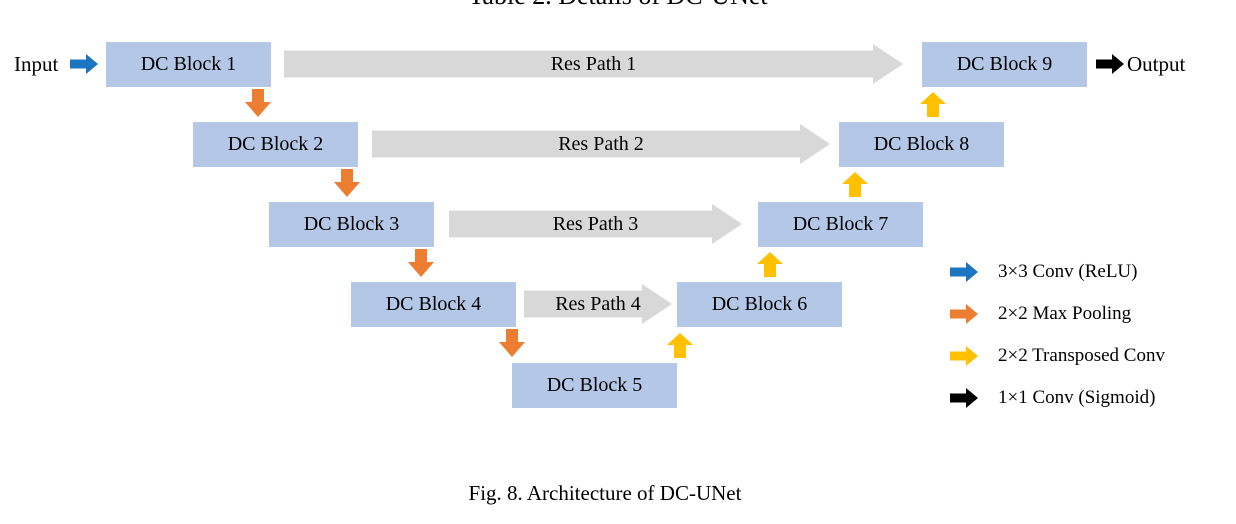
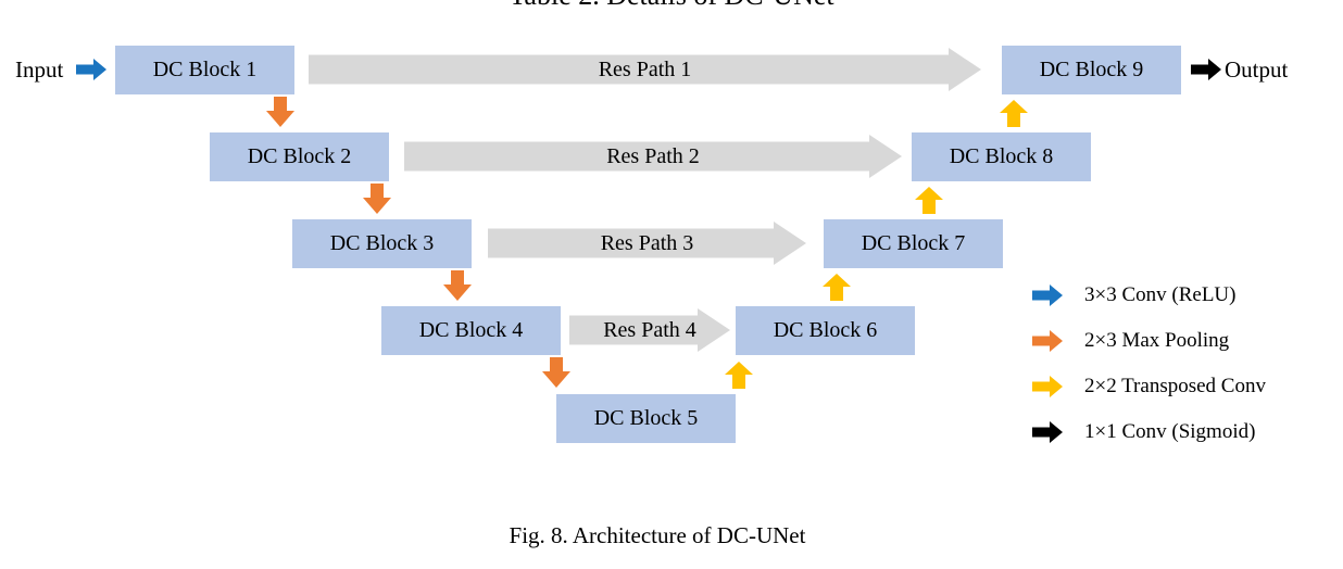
  Input
  Res Path 1
  Res Path 2
  Res Path 3
  Res Path 4
  DC Block 1
  DC Block 2
  DC Block 3
  DC Block 4
  DC Block 5
  DC Block 6
  DC Block 7
  DC Block 8
  DC Block 9
  Output
  3×3 Conv (ReLU)
- 2×2 Max Pooling
+ 2×3 Max Pooling
  2×2 Transposed Conv
  1×1 Conv (Sigmoid)
  Fig. 8. Architecture of DC-UNet
